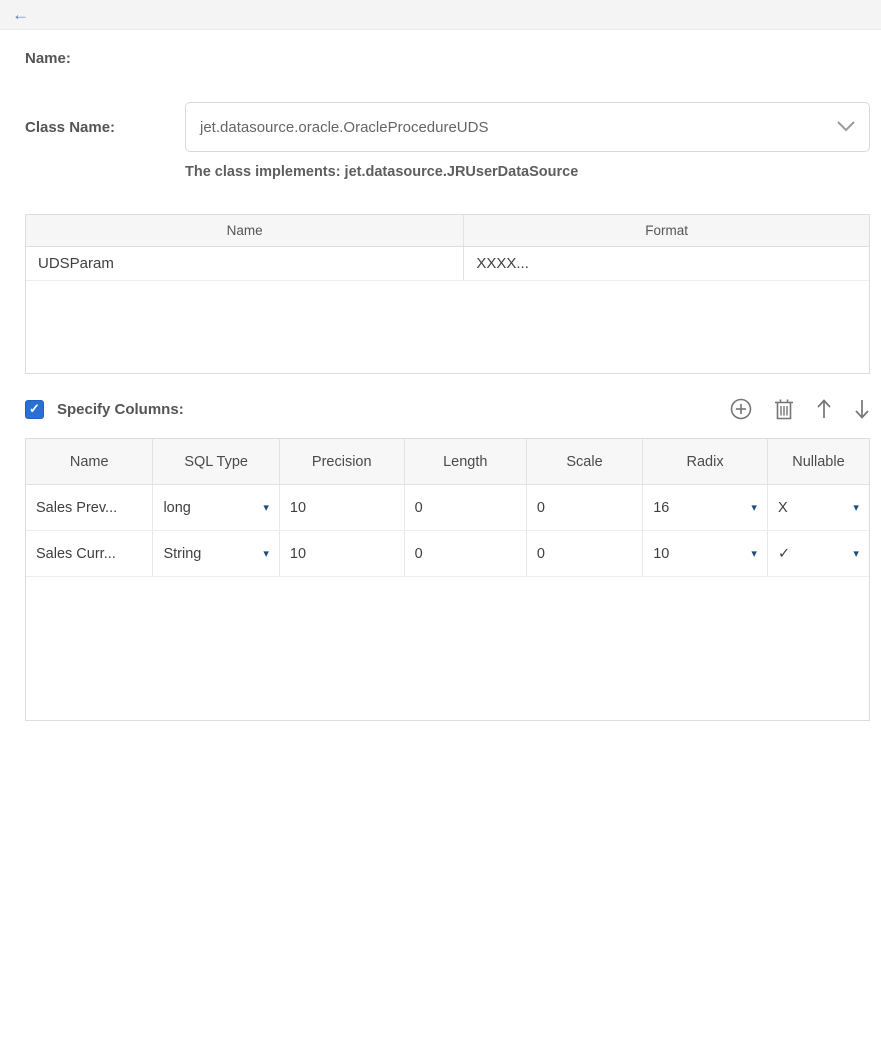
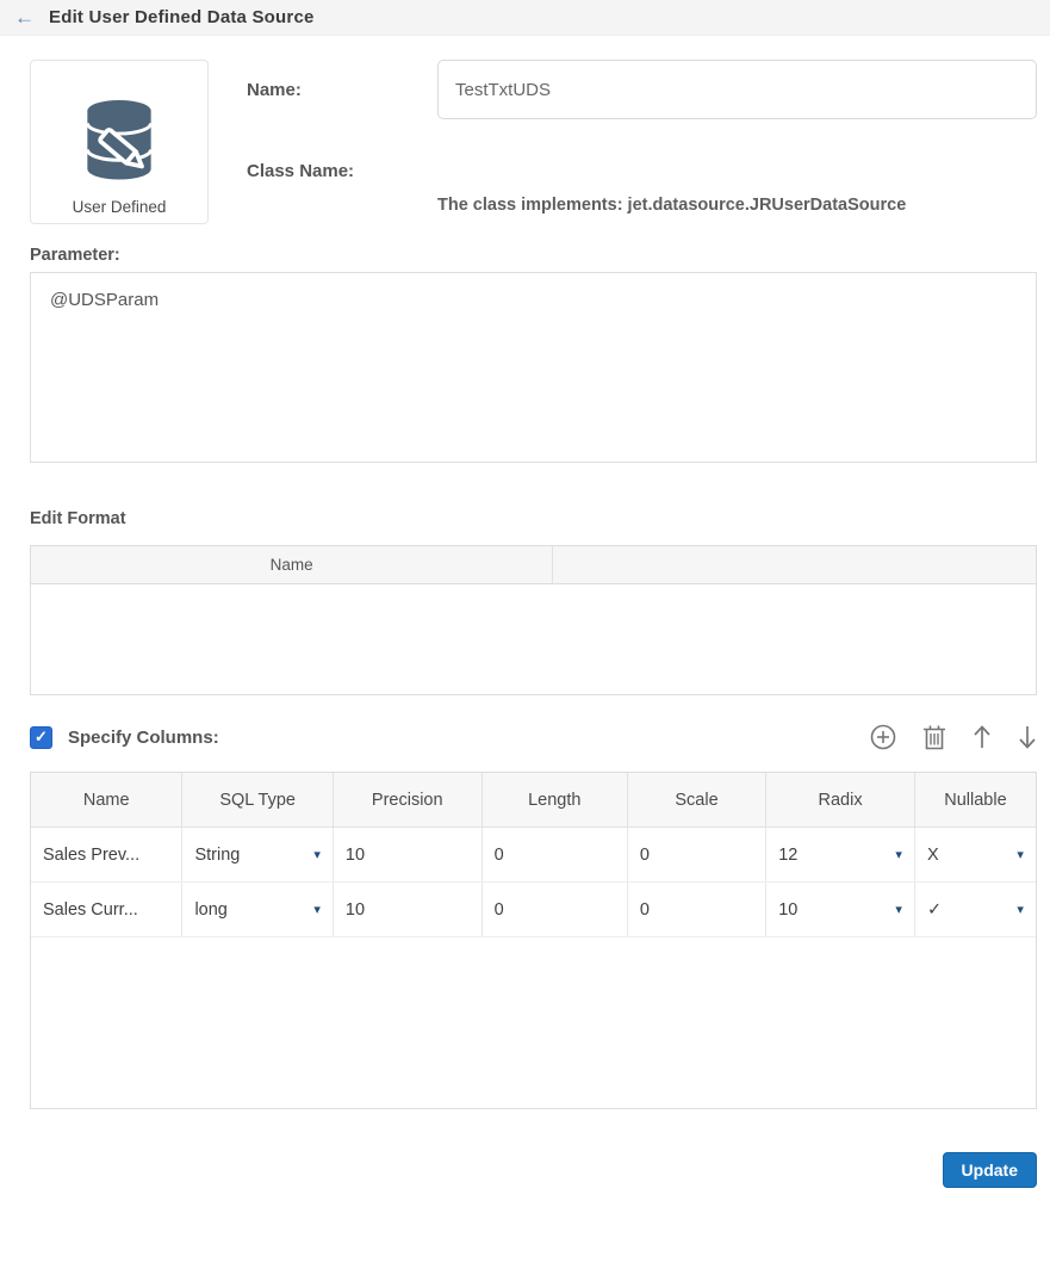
  ←
+ Edit User Defined Data Source
+ User Defined
  Name:
+ TestTxtUDS
  Class Name:
- jet.datasource.oracle.OracleProcedureUDS
  The class implements: jet.datasource.JRUserDataSource
+ Parameter:
+ @UDSParam
+ Edit Format
  Name
- Format
- UDSParam
- XXXX...
  ✓
  Specify Columns:
  Name
  SQL Type
  Precision
  Length
  Scale
  Radix
  Nullable
  Sales Prev...
- long
+ String
  ▾
  10
  0
  0
- 16
+ 12
  ▾
  X
  ▾
  Sales Curr...
- String
+ long
  ▾
  10
  0
  0
  10
  ▾
  ✓
  ▾
+ Update
